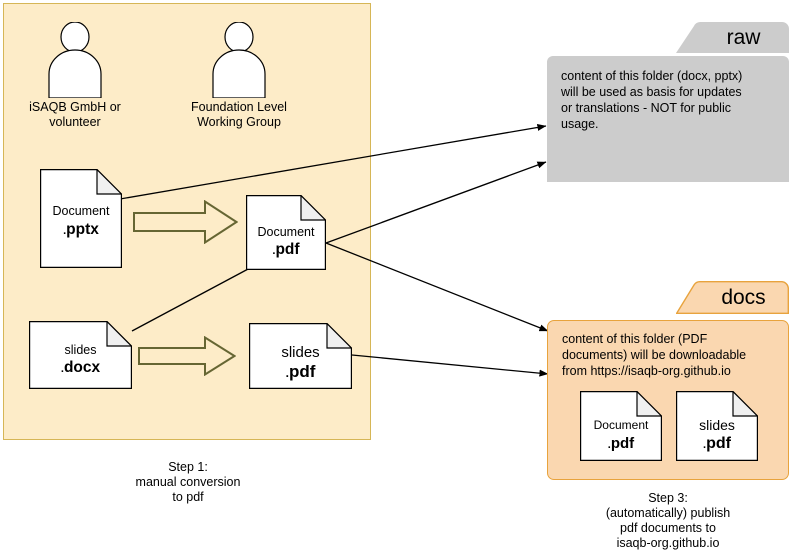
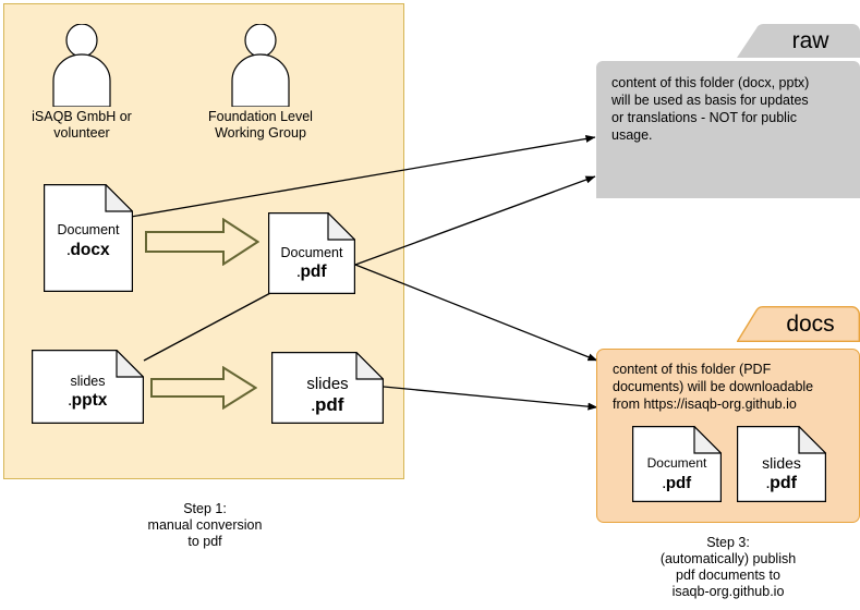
  iSAQB GmbH or
  volunteer
  Foundation Level
  Working Group
  Document
- .pptx
+ .docx
  Document
  .pdf
  slides
- .docx
+ .pptx
  slides
  .pdf
  raw
  content of this folder (docx, pptx)
  will be used as basis for updates
  or translations - NOT for public
  usage.
  docs
  content of this folder (PDF
  documents) will be downloadable
  from https://isaqb-org.github.io
  Document
  .pdf
  slides
  .pdf
  Step 1:
  manual conversion
  to pdf
  Step 3:
  (automatically) publish
  pdf documents to
  isaqb-org.github.io
